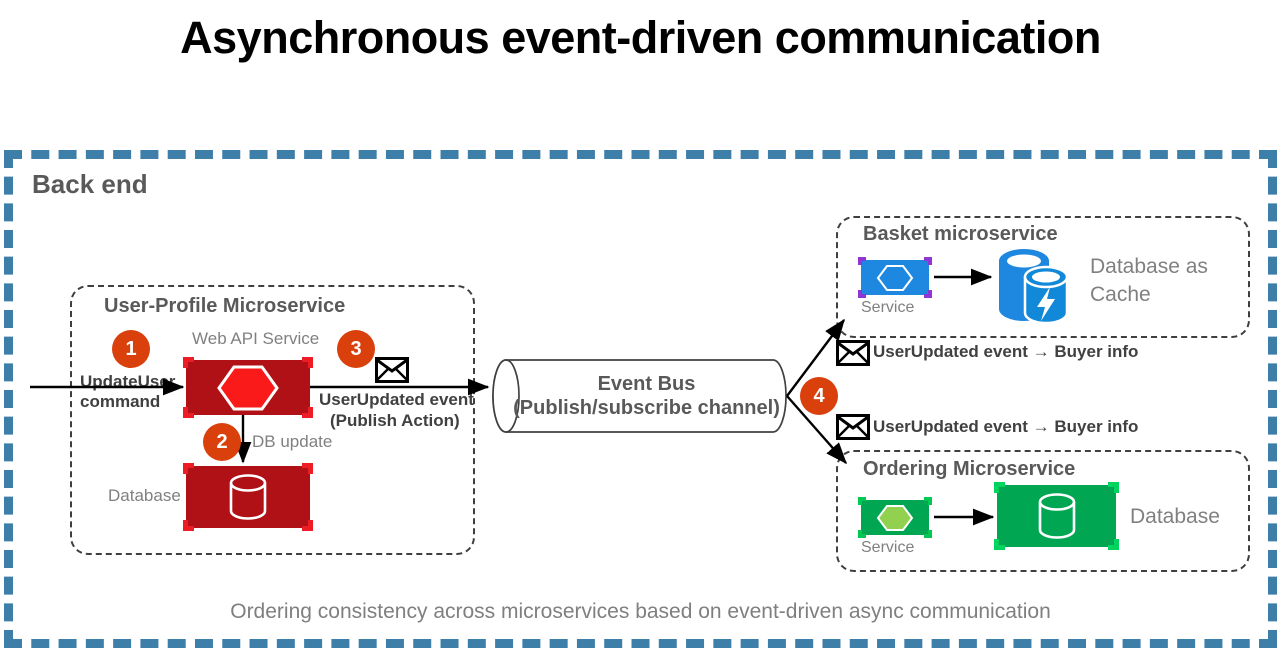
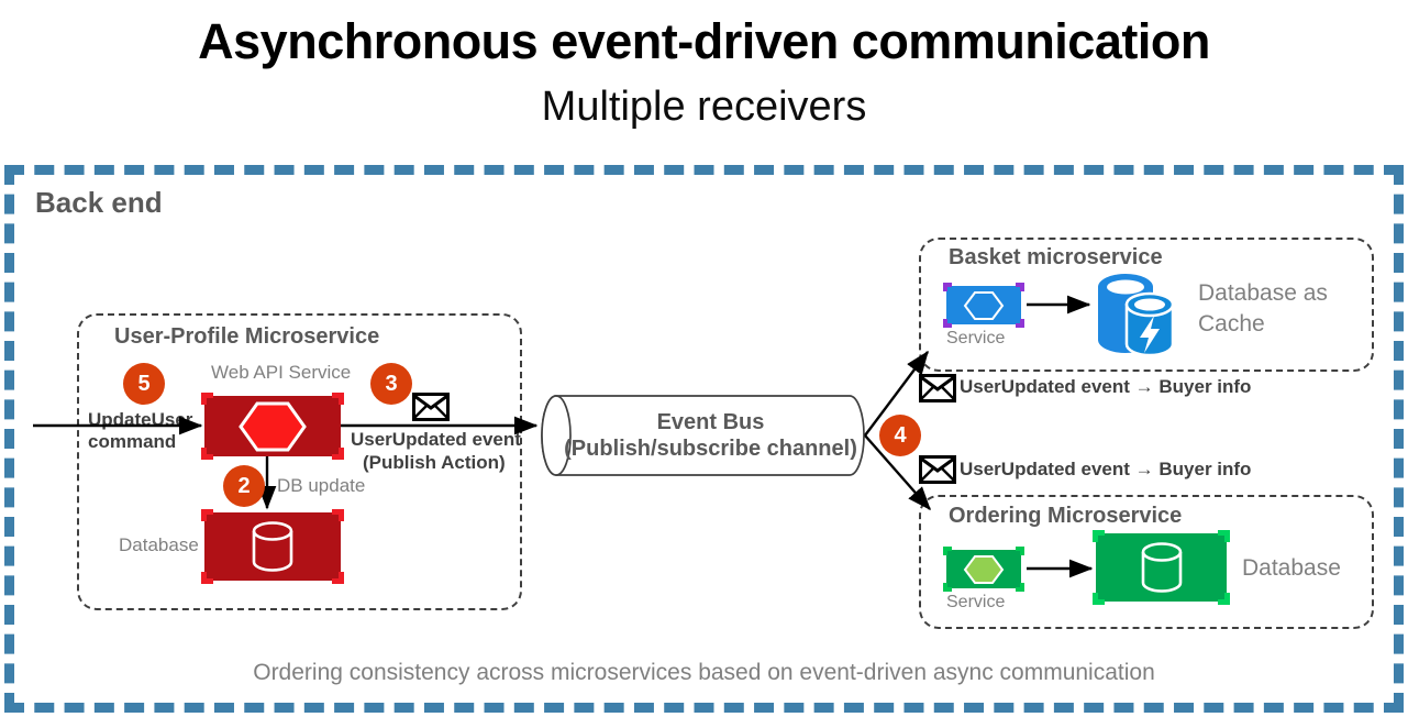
  Asynchronous event-driven communication
+ Multiple receivers
  Back end
  User-Profile Microservice
  Web API Service
  Database
  Event Bus
  (Publish/subscribe channel)
  Basket microservice
  Service
  Database as
  Cache
  Ordering Microservice
  Service
  Database
  UpdateUser
  command
  DB update
  UserUpdated event
  (Publish Action)
  UserUpdated event → Buyer info
  UserUpdated event → Buyer info
- 1
+ 5
  2
  3
  4
  Ordering consistency across microservices based on event-driven async communication
